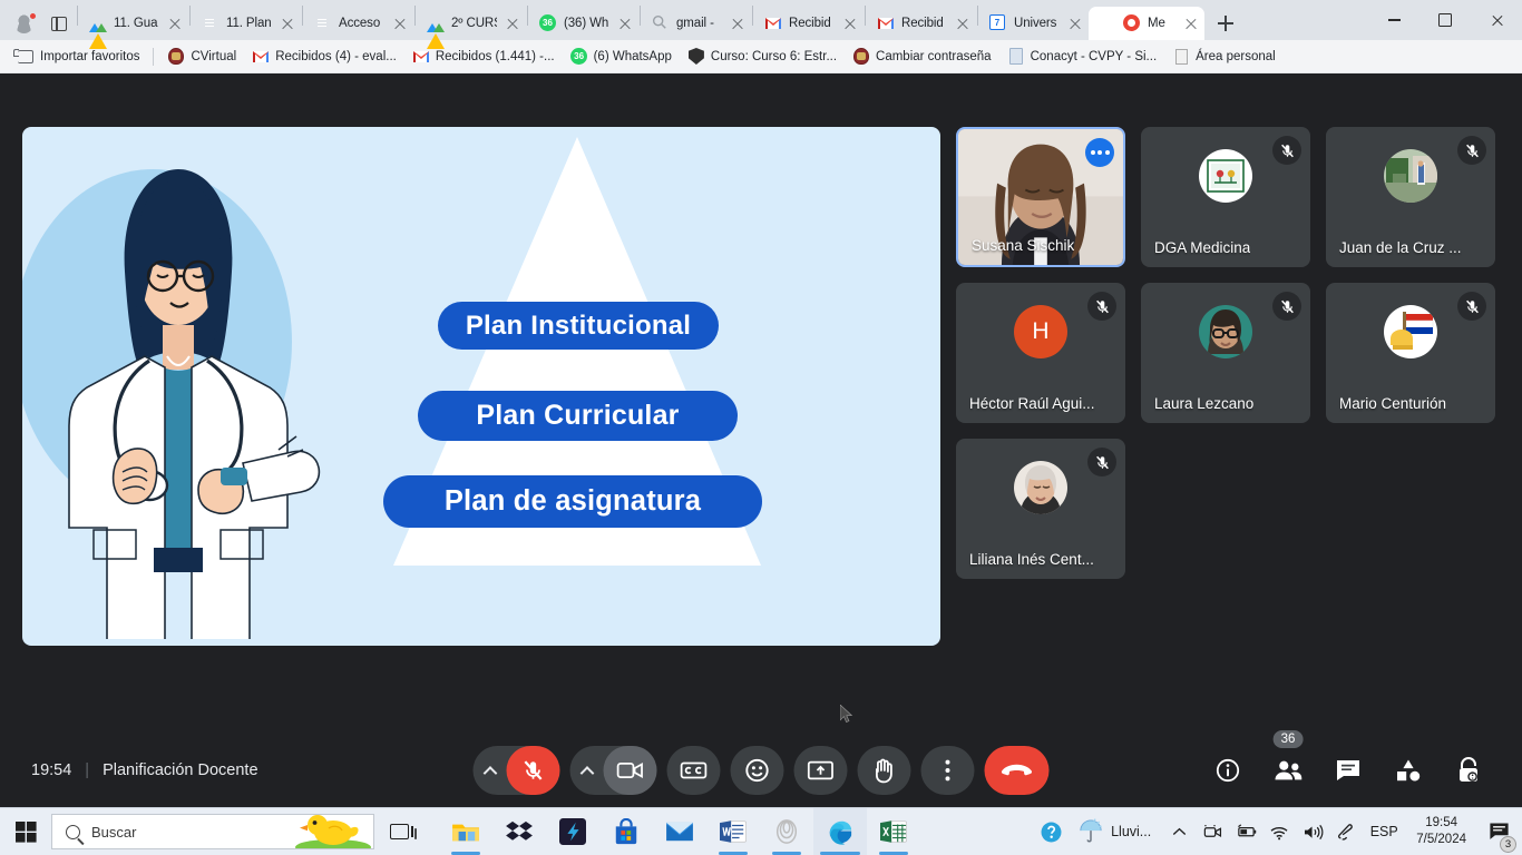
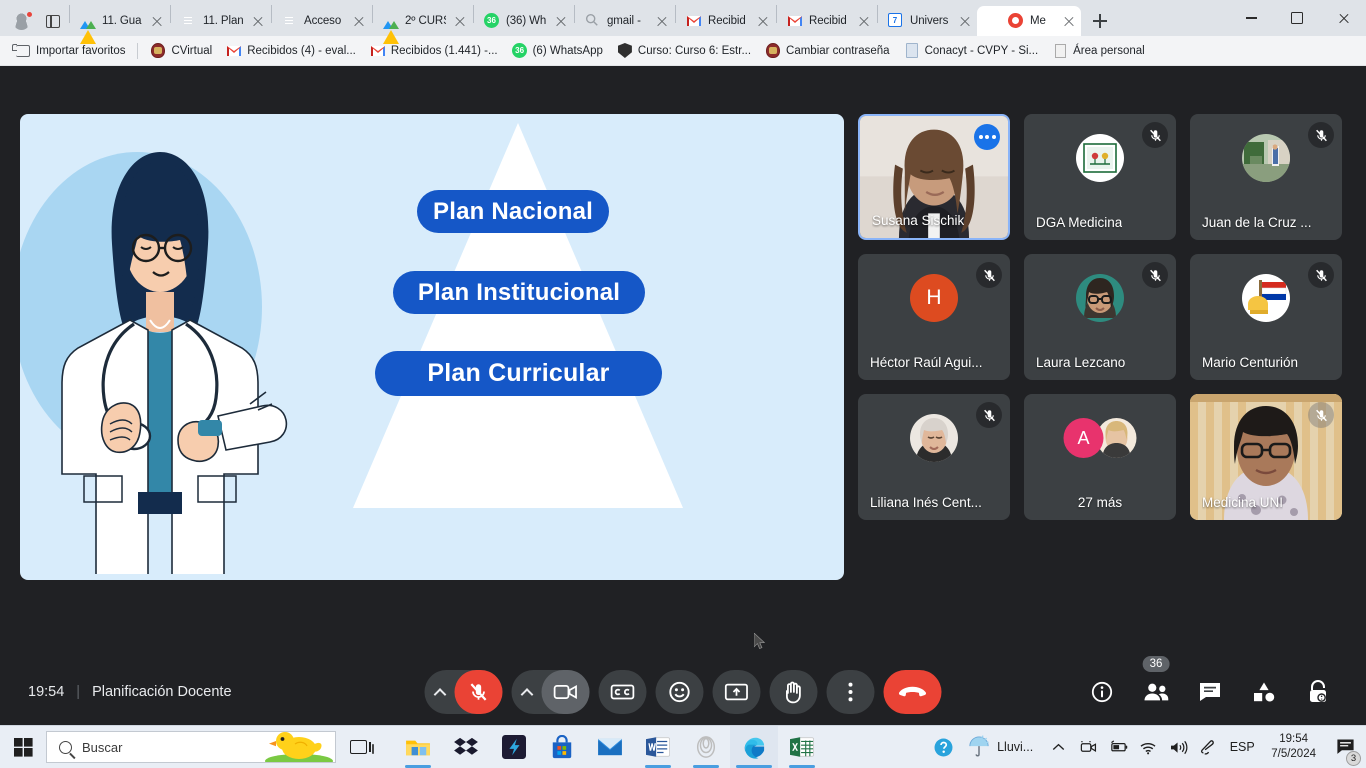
  11. Gua
  11. Plan
  Acceso
  2º CUR
  36
  (36) Wh
  gmail -
  Recibid
  Recibid
  7
  Univers
  Me
  Importar favoritos
  CVirtual
  Recibidos (4) - eval...
  Recibidos (1.441) -...
  36
  (6) WhatsApp
  Curso: Curso 6: Estr...
  Cambiar contraseña
  Conacyt - CVPY - Si...
  Área personal
+ Plan Nacional
  Plan Institucional
  Plan Curricular
- Plan de asignatura
  Susana Sischik
  DGA Medicina
  Juan de la Cruz ...
  H
  Héctor Raúl Agui...
  Laura Lezcano
  Mario Centurión
  Liliana Inés Cent...
+ A
+ 27 más
+ Medicina UNI
  19:54
  |
  Planificación Docente
  36
  Buscar
  Lluvi...
  ESP
  19:54
  7/5/2024
  3
